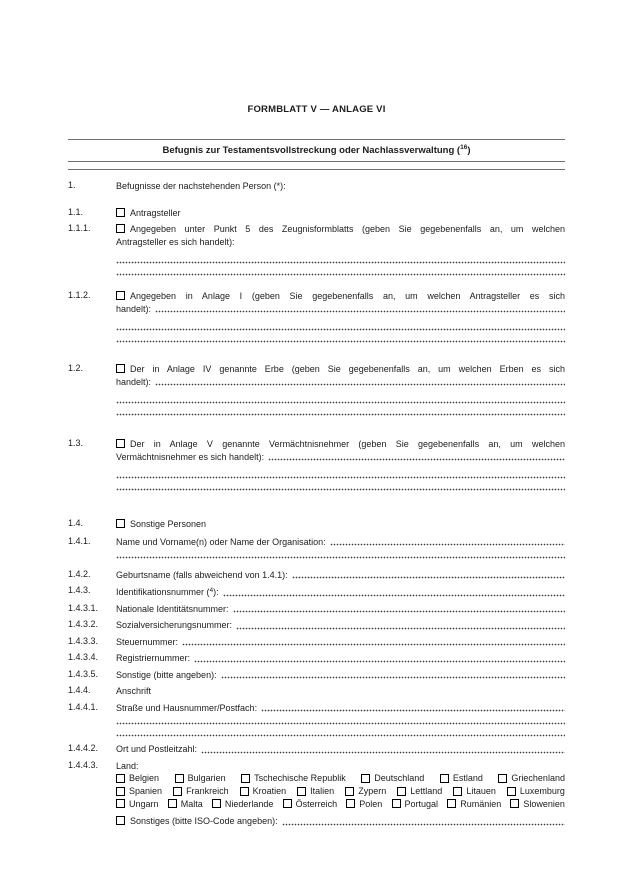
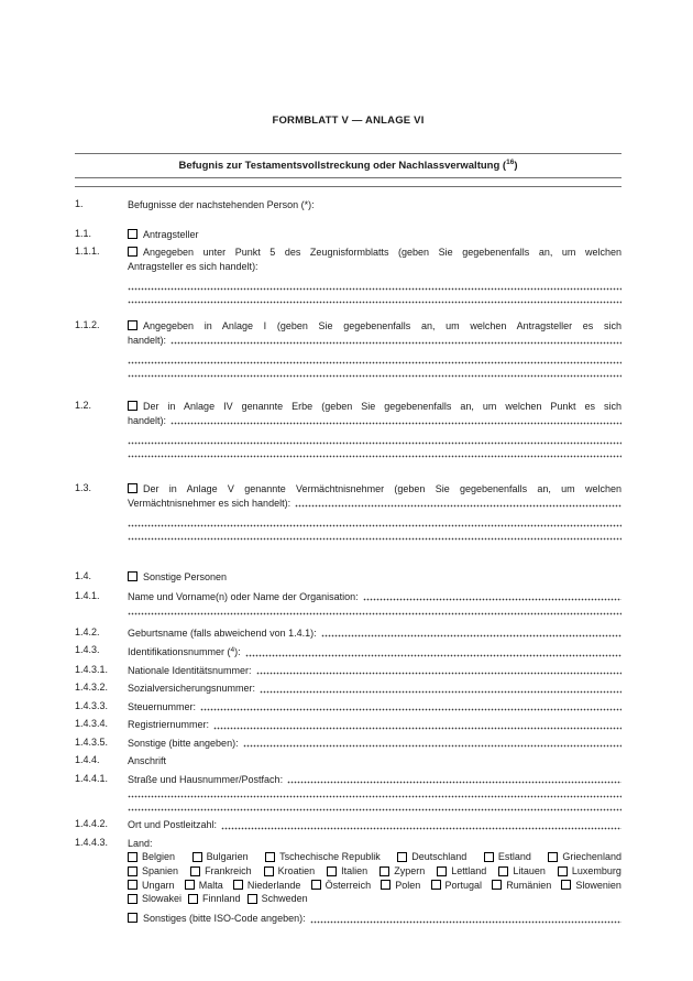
  FORMBLATT V — ANLAGE VI
  Befugnis zur Testamentsvollstreckung oder Nachlassverwaltung ( )
  1.
  Befugnisse der nachstehenden Person (*):
  1.1.
  Antragsteller
  1.1.1.
  Angegeben unter Punkt 5 des Zeugnisformblatts (geben Sie gegebenenfalls an, um welchen
  Antragsteller es sich handelt):
  1.1.2.
  Angegeben in Anlage I (geben Sie gegebenenfalls an, um welchen Antragsteller es sich
  handelt):
  1.2.
- Der in Anlage IV genannte Erbe (geben Sie gegebenenfalls an, um welchen Erben es sich
+ Der in Anlage IV genannte Erbe (geben Sie gegebenenfalls an, um welchen Punkt es sich
  handelt):
  1.3.
  Der in Anlage V genannte Vermächtnisnehmer (geben Sie gegebenenfalls an, um welchen
  Vermächtnisnehmer es sich handelt):
  1.4.
  Sonstige Personen
  1.4.1.
  Name und Vorname(n) oder Name der Organisation:
  1.4.2.
  Geburtsname (falls abweichend von 1.4.1):
  1.4.3.
  Identifikationsnummer ( ):
  1.4.3.1.
  Nationale Identitätsnummer:
  1.4.3.2.
  Sozialversicherungsnummer:
  1.4.3.3.
  Steuernummer:
  1.4.3.4.
  Registriernummer:
  1.4.3.5.
  Sonstige (bitte angeben):
  1.4.4.
  Anschrift
  1.4.4.1.
  Straße und Hausnummer/Postfach:
  1.4.4.2.
  Ort und Postleitzahl:
  1.4.4.3.
  Land:
  Belgien
  Bulgarien
  Tschechische Republik
  Deutschland
  Estland
  Griechenland
  Spanien
  Frankreich
  Kroatien
  Italien
  Zypern
  Lettland
  Litauen
  Luxemburg
  Ungarn
  Malta
  Niederlande
  Österreich
  Polen
  Portugal
  Rumänien
  Slowenien
+ Slowakei
+ Finnland
+ Schweden
  Sonstiges (bitte ISO-Code angeben):
